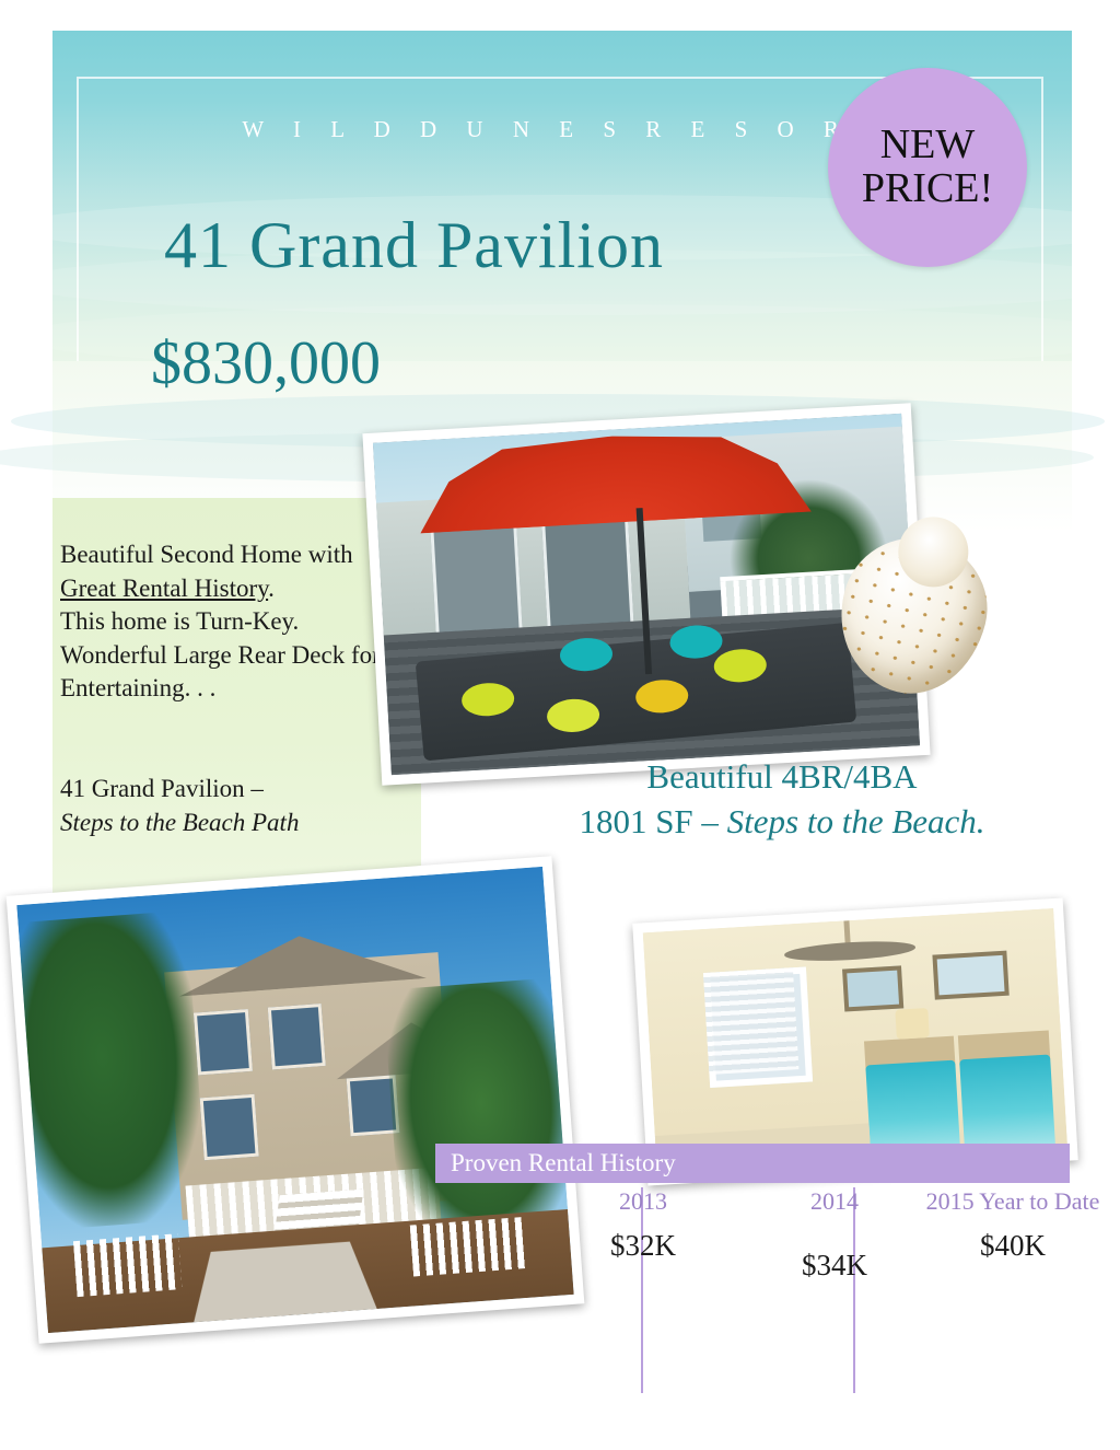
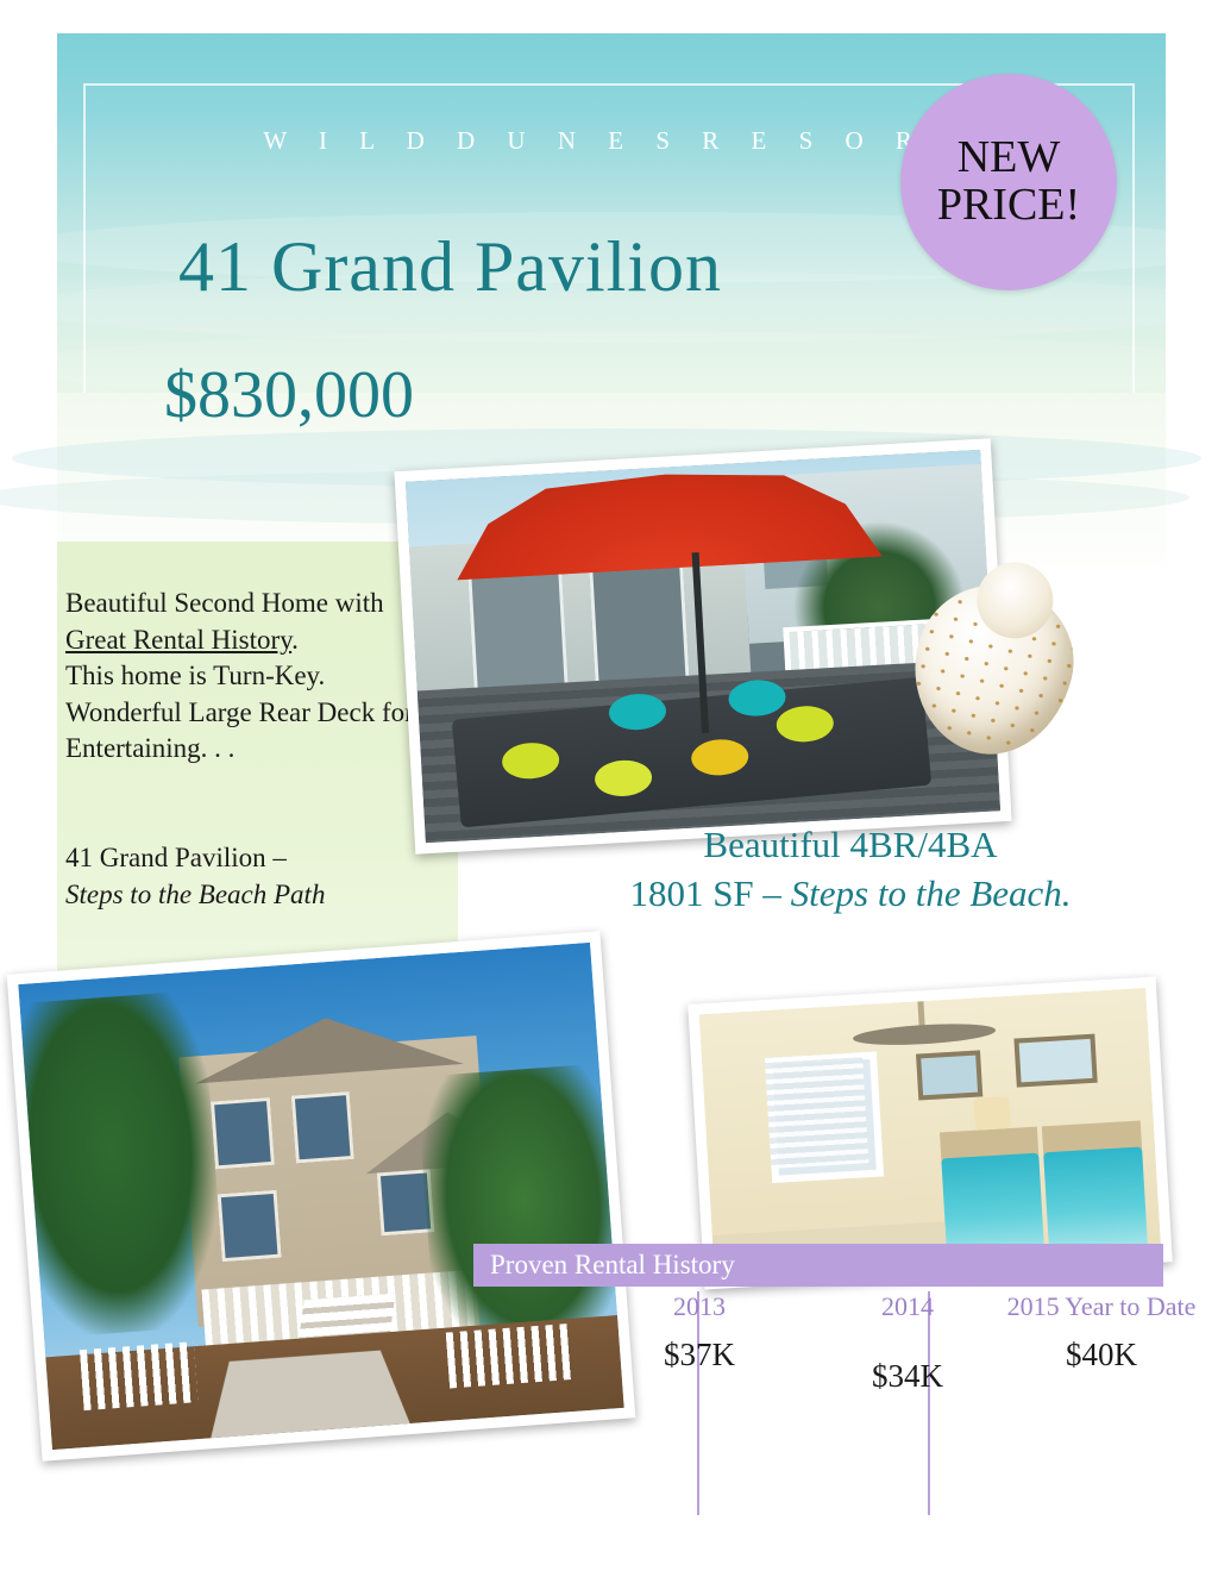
  W I L D D U N E S R E S O
  41 Grand Pavilion
  $830,000
  NEW
  PRICE!
  Beautiful Second Home with Great Rental History.
  This home is Turn-Key. Wonderful Large Rear Deck fo Entertaining. . .
  41 Grand Pavilion –
  Steps to the Beach Path
  Beautiful 4BR/4BA
  1801 SF – Steps to the Beach.
  Proven Rental History
  2013
- $32K
+ $37K
  2014
  $34K
  2015 Year to Date
  $40K
